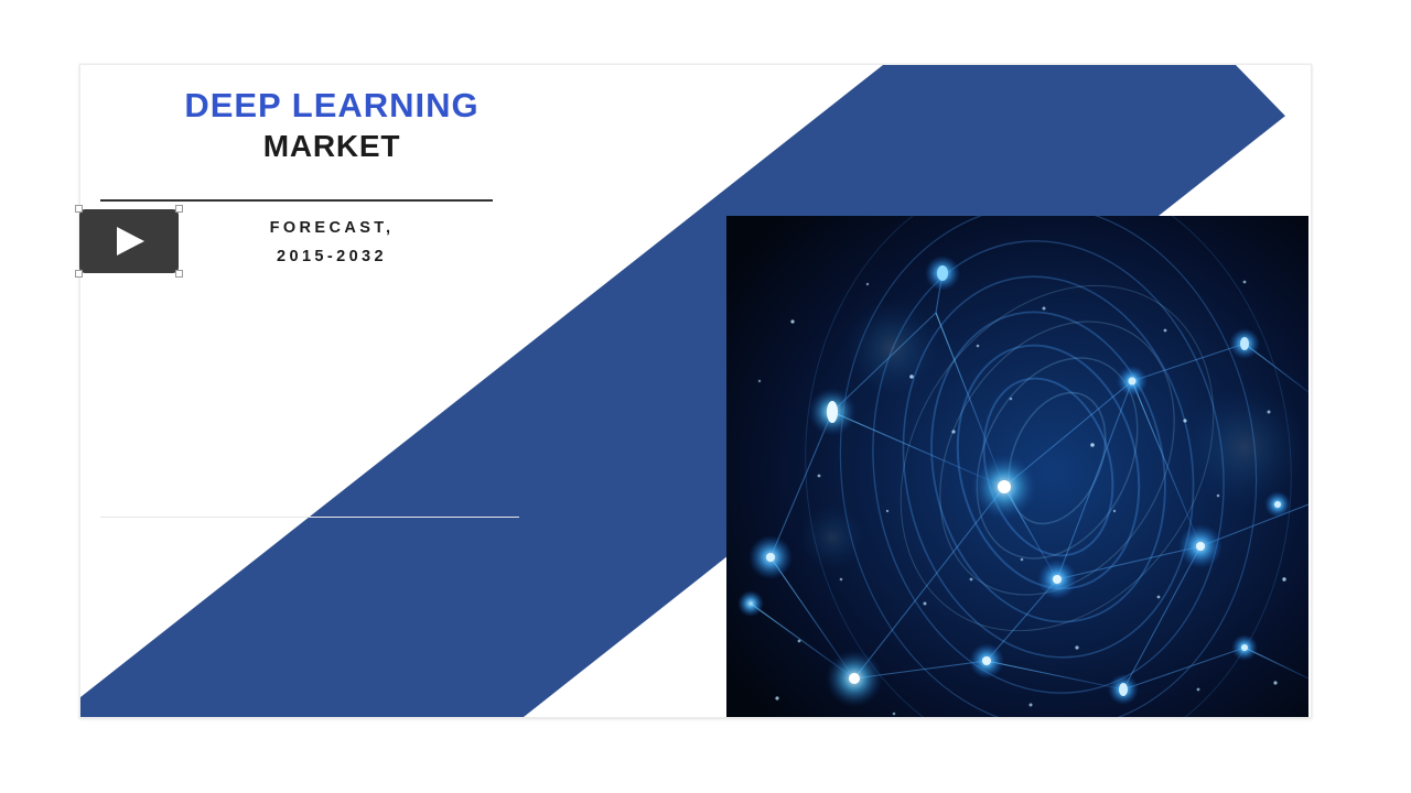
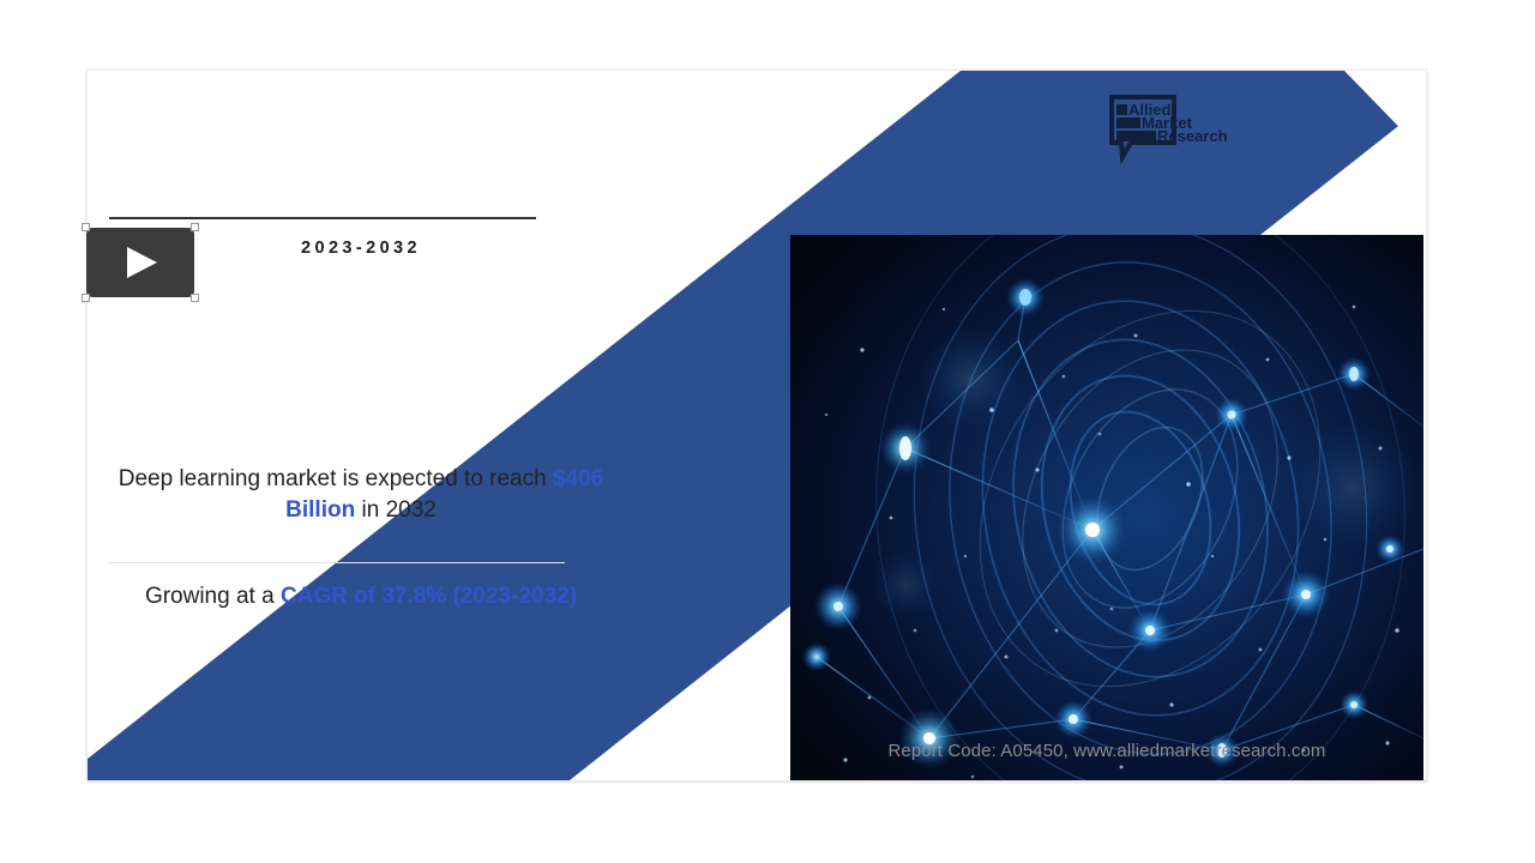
- DEEP LEARNING
- MARKET
- FORECAST,
- 2015-2032
+ 2023-2032
+ Deep learning market is expected to reach $406 Billion in 2032
+ Growing at a CAGR of 37.8% (2023-2032)
+ Allied
+ Market
+ Research
+ Report Code: A05450, www.alliedmarketresearch.com
